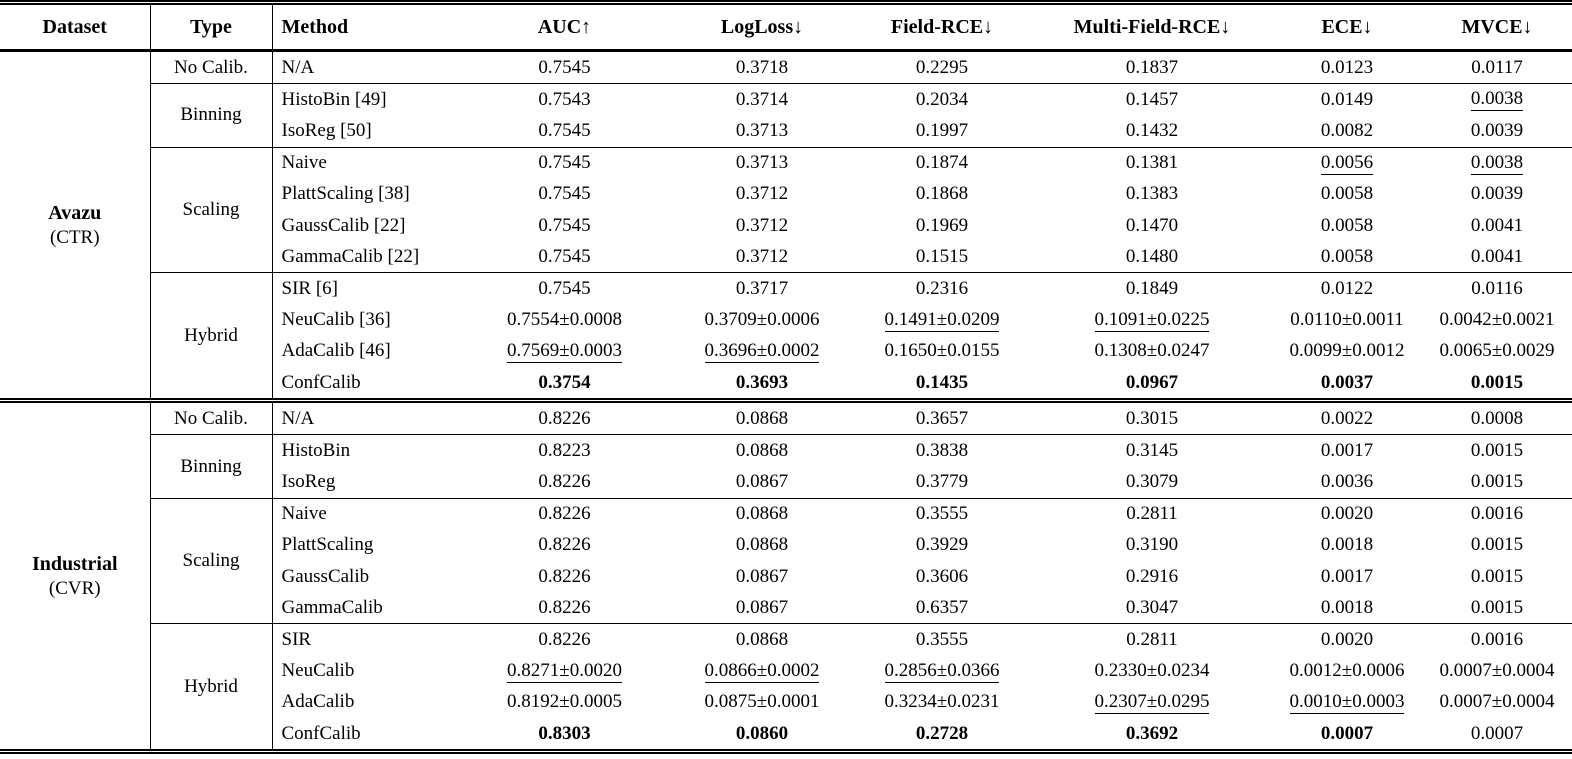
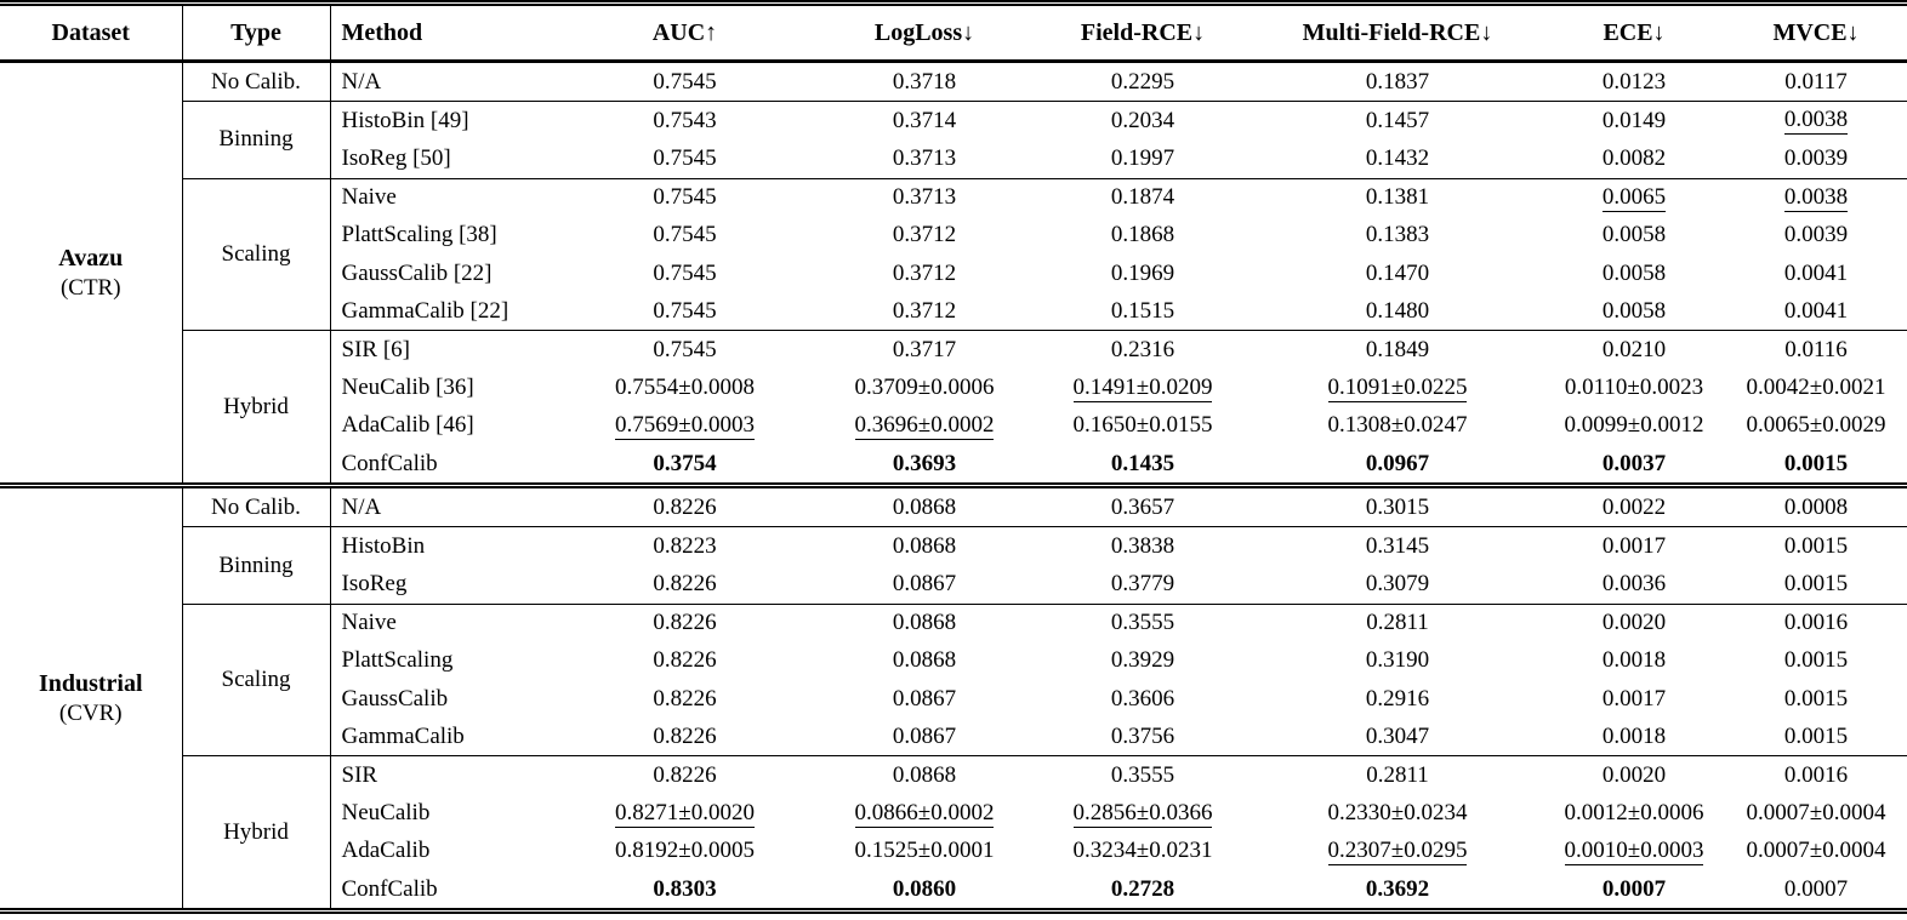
  Dataset	Type	Method	AUC↑	LogLoss↓	Field-RCE↓	Multi-Field-RCE↓	ECE↓	MVCE↓
  Avazu(CTR)	No Calib.	N/A	0.7545	0.3718	0.2295	0.1837	0.0123	0.0117
  Binning	HistoBin [49]	0.7543	0.3714	0.2034	0.1457	0.0149	0.0038
  IsoReg [50]	0.7545	0.3713	0.1997	0.1432	0.0082	0.0039
- Scaling	Naive	0.7545	0.3713	0.1874	0.1381	0.0056	0.0038
+ Scaling	Naive	0.7545	0.3713	0.1874	0.1381	0.0065	0.0038
  PlattScaling [38]	0.7545	0.3712	0.1868	0.1383	0.0058	0.0039
  GaussCalib [22]	0.7545	0.3712	0.1969	0.1470	0.0058	0.0041
  GammaCalib [22]	0.7545	0.3712	0.1515	0.1480	0.0058	0.0041
- Hybrid	SIR [6]	0.7545	0.3717	0.2316	0.1849	0.0122	0.0116
+ Hybrid	SIR [6]	0.7545	0.3717	0.2316	0.1849	0.0210	0.0116
- NeuCalib [36]	0.7554±0.0008	0.3709±0.0006	0.1491±0.0209	0.1091±0.0225	0.0110±0.0011	0.0042±0.0021
+ NeuCalib [36]	0.7554±0.0008	0.3709±0.0006	0.1491±0.0209	0.1091±0.0225	0.0110±0.0023	0.0042±0.0021
  AdaCalib [46]	0.7569±0.0003	0.3696±0.0002	0.1650±0.0155	0.1308±0.0247	0.0099±0.0012	0.0065±0.0029
  ConfCalib	0.3754	0.3693	0.1435	0.0967	0.0037	0.0015
  Industrial(CVR)	No Calib.	N/A	0.8226	0.0868	0.3657	0.3015	0.0022	0.0008
  Binning	HistoBin	0.8223	0.0868	0.3838	0.3145	0.0017	0.0015
  IsoReg	0.8226	0.0867	0.3779	0.3079	0.0036	0.0015
  Scaling	Naive	0.8226	0.0868	0.3555	0.2811	0.0020	0.0016
  PlattScaling	0.8226	0.0868	0.3929	0.3190	0.0018	0.0015
  GaussCalib	0.8226	0.0867	0.3606	0.2916	0.0017	0.0015
- GammaCalib	0.8226	0.0867	0.6357	0.3047	0.0018	0.0015
+ GammaCalib	0.8226	0.0867	0.3756	0.3047	0.0018	0.0015
  Hybrid	SIR	0.8226	0.0868	0.3555	0.2811	0.0020	0.0016
  NeuCalib	0.8271±0.0020	0.0866±0.0002	0.2856±0.0366	0.2330±0.0234	0.0012±0.0006	0.0007±0.0004
- AdaCalib	0.8192±0.0005	0.0875±0.0001	0.3234±0.0231	0.2307±0.0295	0.0010±0.0003	0.0007±0.0004
+ AdaCalib	0.8192±0.0005	0.1525±0.0001	0.3234±0.0231	0.2307±0.0295	0.0010±0.0003	0.0007±0.0004
  ConfCalib	0.8303	0.0860	0.2728	0.3692	0.0007	0.0007
